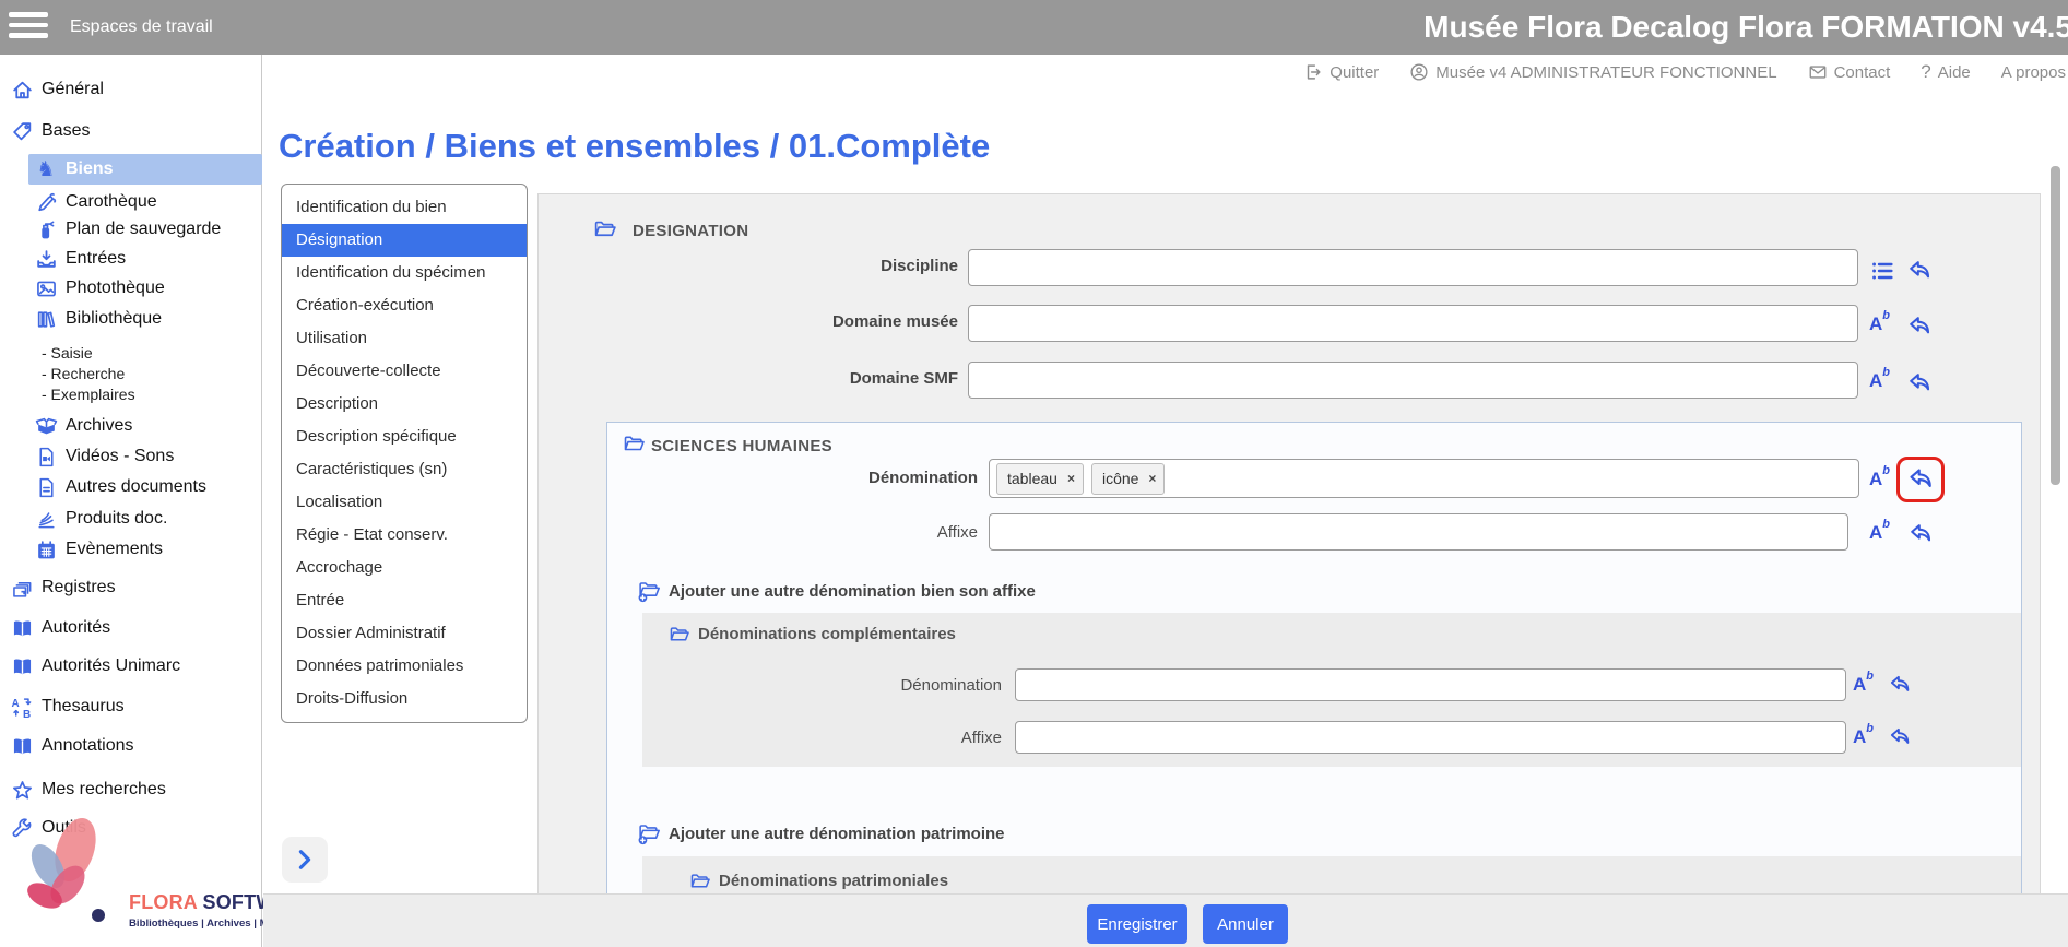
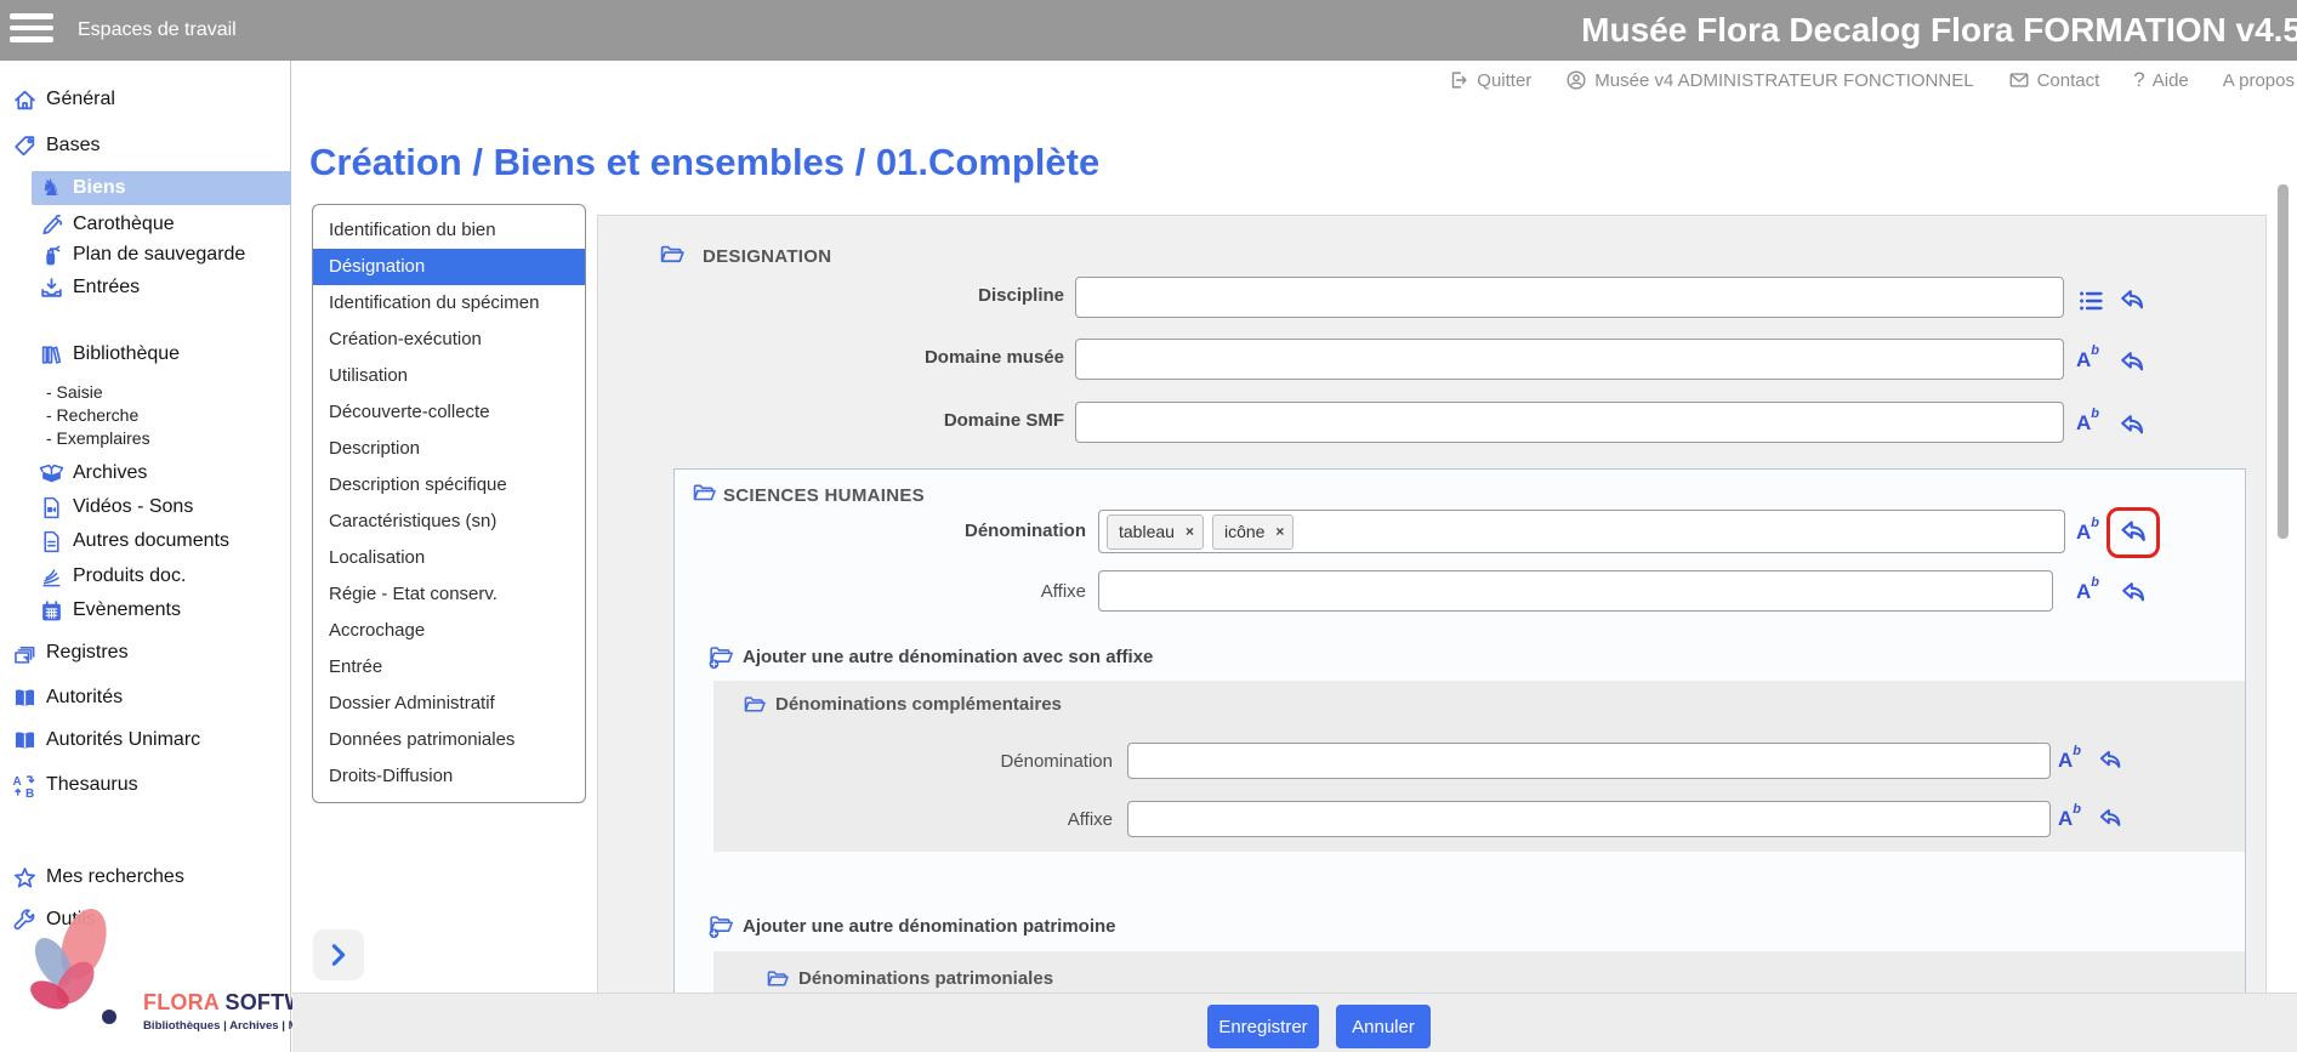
  Espaces de travail
  Musée Flora Decalog Flora FORMATION v4.5
  Quitter
  Musée v4 ADMINISTRATEUR FONCTIONNEL
  Contact
  ?
  Aide
  A propos
  Général
  Bases
  ♞
  Biens
  Carothèque
  Plan de sauvegarde
  Entrées
- Photothèque
  Bibliothèque
  - Saisie
  - Recherche
  - Exemplaires
  Archives
  Vidéos - Sons
  Autres documents
  Produits doc.
  Evènements
  Registres
  Autorités
  Autorités Unimarc
  A
  B
  Thesaurus
- Annotations
  Mes recherches
  Bibliothèques | Archives |
  Création / Biens et ensembles / 01.Complète
  Identification du bien
  Désignation
  Identification du spécimen
  Création-exécution
  Utilisation
  Découverte-collecte
  Description
  Description spécifique
  Caractéristiques (sn)
  Localisation
  Régie - Etat conserv.
  Accrochage
  Entrée
  Dossier Administratif
  Données patrimoniales
  Droits-Diffusion
  DESIGNATION
  Discipline
  Domaine musée
  A
  b
  Domaine SMF
  A
  b
  SCIENCES HUMAINES
  Dénomination
  tableau
  ×
  icône
  ×
  A
  b
  Affixe
  A
  b
- Ajouter une autre dénomination bien son affixe
+ Ajouter une autre dénomination avec son affixe
  Dénominations complémentaires
  Dénomination
  A
  b
  Affixe
  A
  b
  Ajouter une autre dénomination patrimoine
  Dénominations patrimoniales
  Enregistrer
  Annuler
